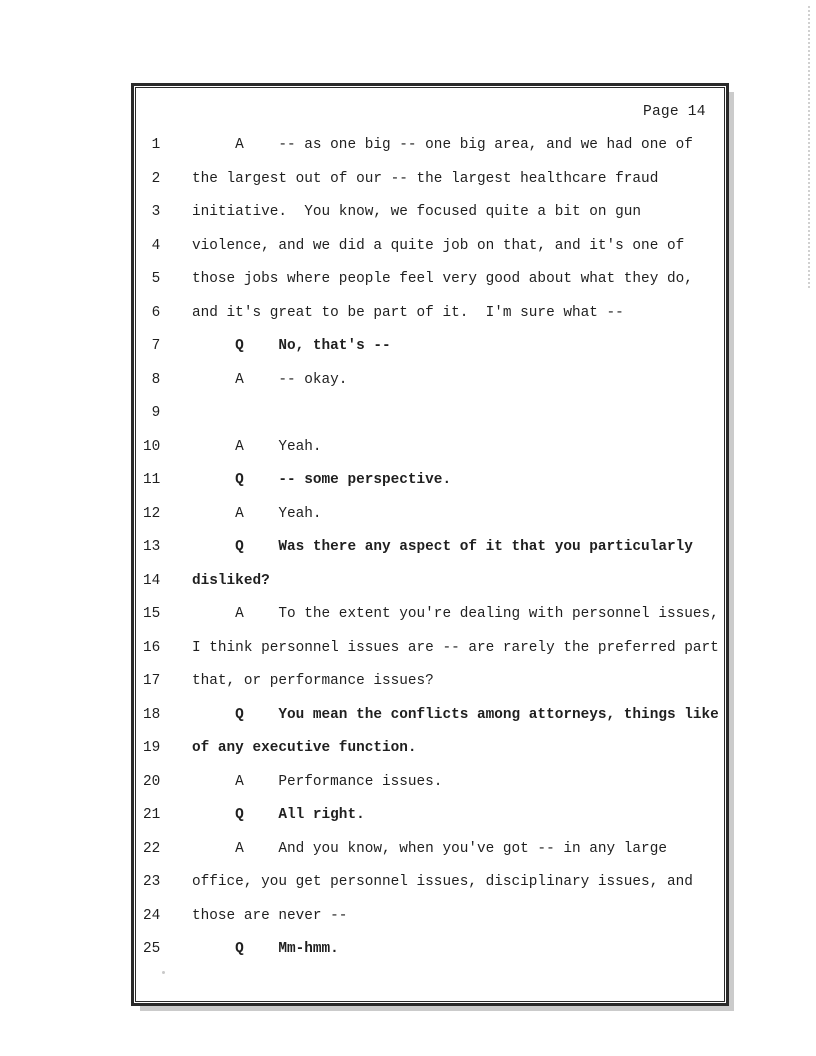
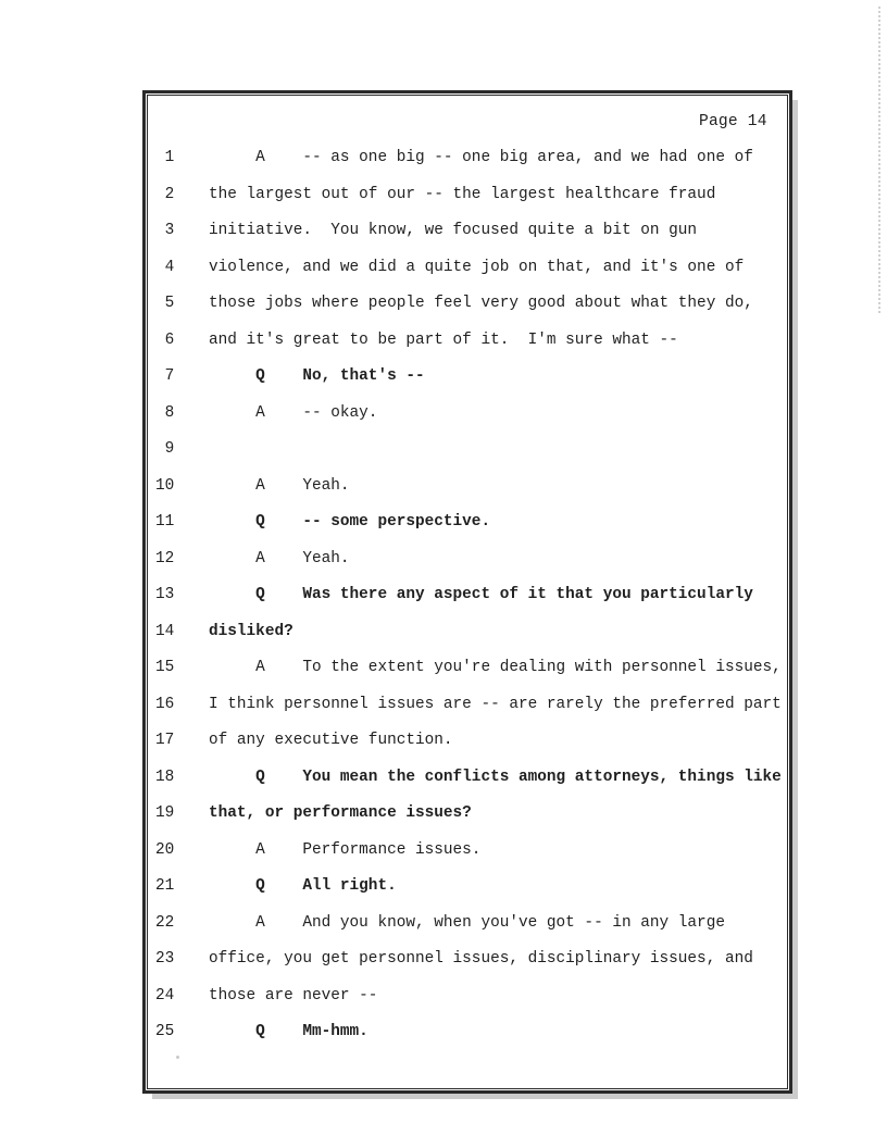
  Page 14
  1
  A -- as one big -- one big area, and we had one of
  2
  the largest out of our -- the largest healthcare fraud
  3
  initiative. You know, we focused quite a bit on gun
  4
  violence, and we did a quite job on that, and it's one of
  5
  those jobs where people feel very good about what they do,
  6
  and it's great to be part of it. I'm sure what --
  7
  Q No, that's --
  8
  A -- okay.
  9
  10
  A Yeah.
  11
  Q -- some perspective.
  12
  A Yeah.
  13
  Q Was there any aspect of it that you particularly
  14
  disliked?
  15
  A To the extent you're dealing with personnel issues,
  16
  I think personnel issues are -- are rarely the preferred part
  17
- that, or performance issues?
+ of any executive function.
  18
  Q You mean the conflicts among attorneys, things like
  19
- of any executive function.
+ that, or performance issues?
  20
  A Performance issues.
  21
  Q All right.
  22
  A And you know, when you've got -- in any large
  23
  office, you get personnel issues, disciplinary issues, and
  24
  those are never --
  25
  Q Mm-hmm.
